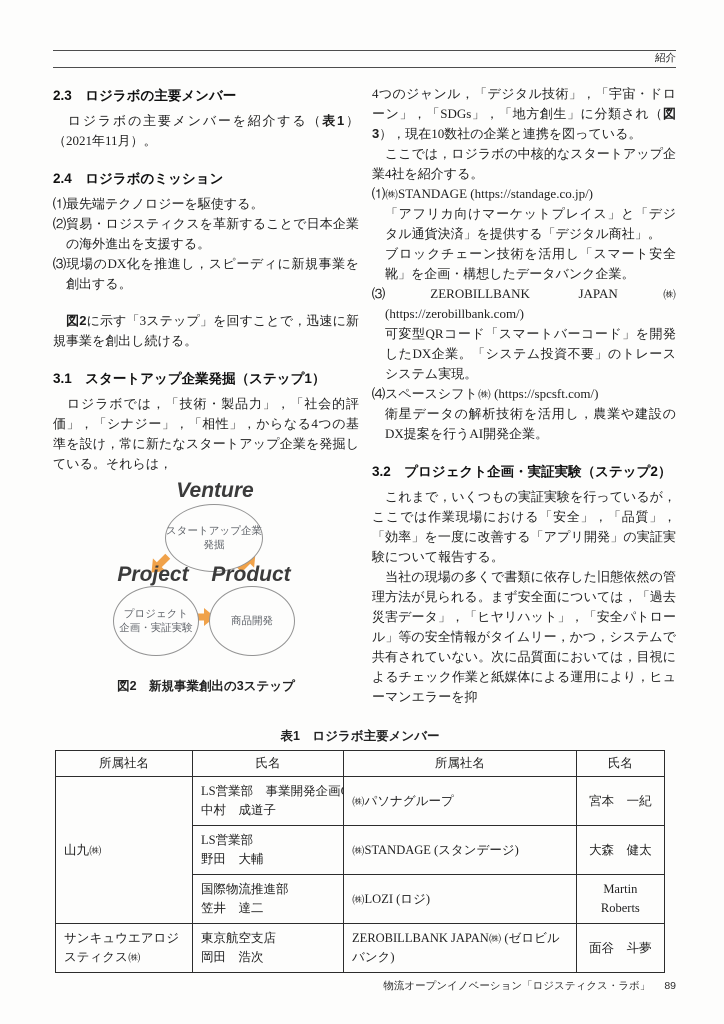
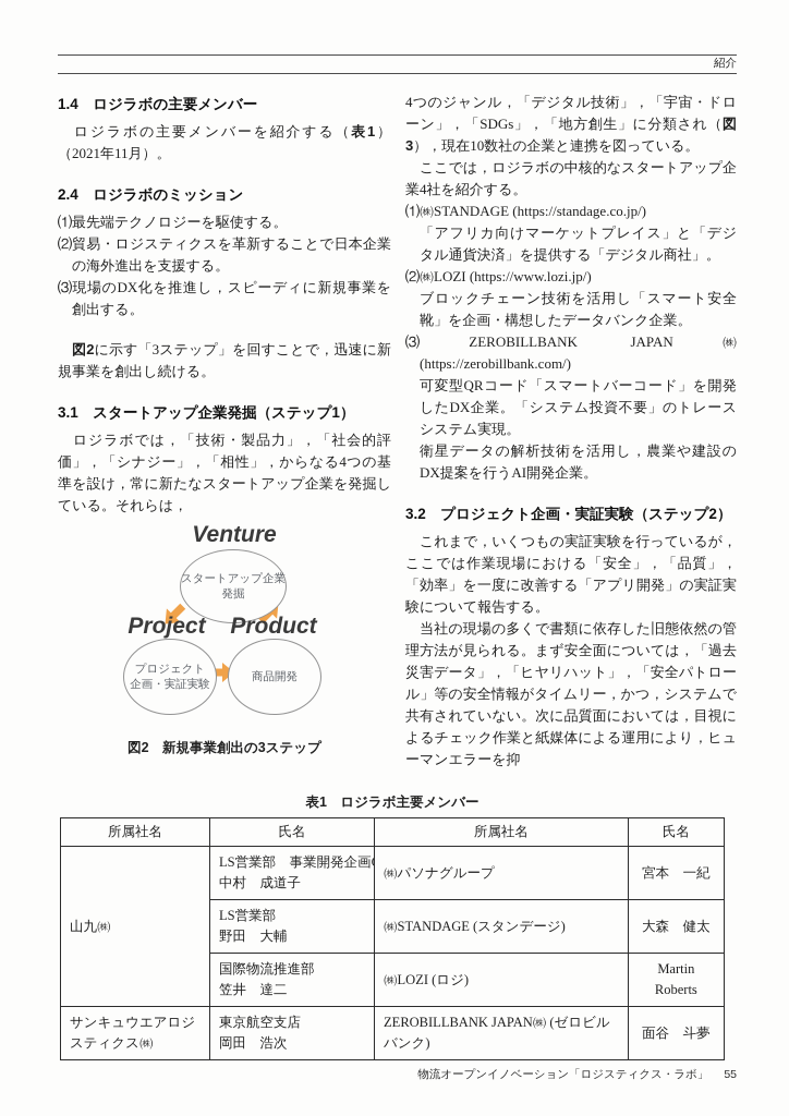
  紹介
- 2.3 ロジラボの主要メンバー
+ 1.4 ロジラボの主要メンバー
  ロジラボの主要メンバーを紹介する（表1）（2021年11月）。
  2.4 ロジラボのミッション
  ⑴最先端テクノロジーを駆使する。
  ⑵貿易・ロジスティクスを革新することで日本企業の海外進出を支援する。
  ⑶現場のDX化を推進し，スピーディに新規事業を創出する。
  図2に示す「3ステップ」を回すことで，迅速に新規事業を創出し続ける。
  3.1 スタートアップ企業発掘（ステップ1）
  ロジラボでは，「技術・製品力」，「社会的評価」，「シナジー」，「相性」，からなる4つの基準を設け，常に新たなスタートアップ企業を発掘している。それらは，
  Venture
  スタートアップ企業
  発掘
  Project
  Product
  プロジェクト
  企画・実証実験
  商品開発
  図2 新規事業創出の3ステップ
  4つのジャンル，「デジタル技術」，「宇宙・ドローン」，「SDGs」，「地方創生」に分類され（図3），現在10数社の企業と連携を図っている。
  ここでは，ロジラボの中核的なスタートアップ企業4社を紹介する。
  ⑴㈱STANDAGE (https://standage.co.jp/)
  「アフリカ向けマーケットプレイス」と「デジタル通貨決済」を提供する「デジタル商社」。
+ ⑵㈱LOZI (https://www.lozi.jp/)
  ブロックチェーン技術を活用し「スマート安全靴」を企画・構想したデータバンク企業。
  ⑶ZEROBILLBANK JAPAN㈱ (https://zerobillbank.com/)
  可変型QRコード「スマートバーコード」を開発したDX企業。「システム投資不要」のトレースシステム実現。
- ⑷スペースシフト㈱ (https://spcsft.com/)
  衛星データの解析技術を活用し，農業や建設のDX提案を行うAI開発企業。
  3.2 プロジェクト企画・実証実験（ステップ2）
  これまで，いくつもの実証実験を行っているが，ここでは作業現場における「安全」，「品質」，「効率」を一度に改善する「アプリ開発」の実証実験について報告する。
  当社の現場の多くで書類に依存した旧態依然の管理方法が見られる。まず安全面については，「過去災害データ」，「ヒヤリハット」，「安全パトロール」等の安全情報がタイムリー，かつ，システムで共有されていない。次に品質面においては，目視によるチェック作業と紙媒体による運用により，ヒューマンエラーを抑
  表1 ロジラボ主要メンバー
  所属社名	氏名	所属社名	氏名
  山九㈱	LS営業部 事業開発企画 中村 成道子	㈱パソナグループ	宮本 一紀
  LS営業部 野田 大輔	㈱STANDAGE (スタンデージ)	大森 健太
  国際物流推進部 笠井 達二	㈱LOZI (ロジ)	Martin Roberts
  サンキュウエアロジスティクス㈱	東京航空支店 岡田 浩次	ZEROBILLBANK JAPAN㈱ (ゼロビルバンク)	面谷 斗夢
- 物流オープンイノベーション「ロジスティクス・ラボ」 89
+ 物流オープンイノベーション「ロジスティクス・ラボ」 55
